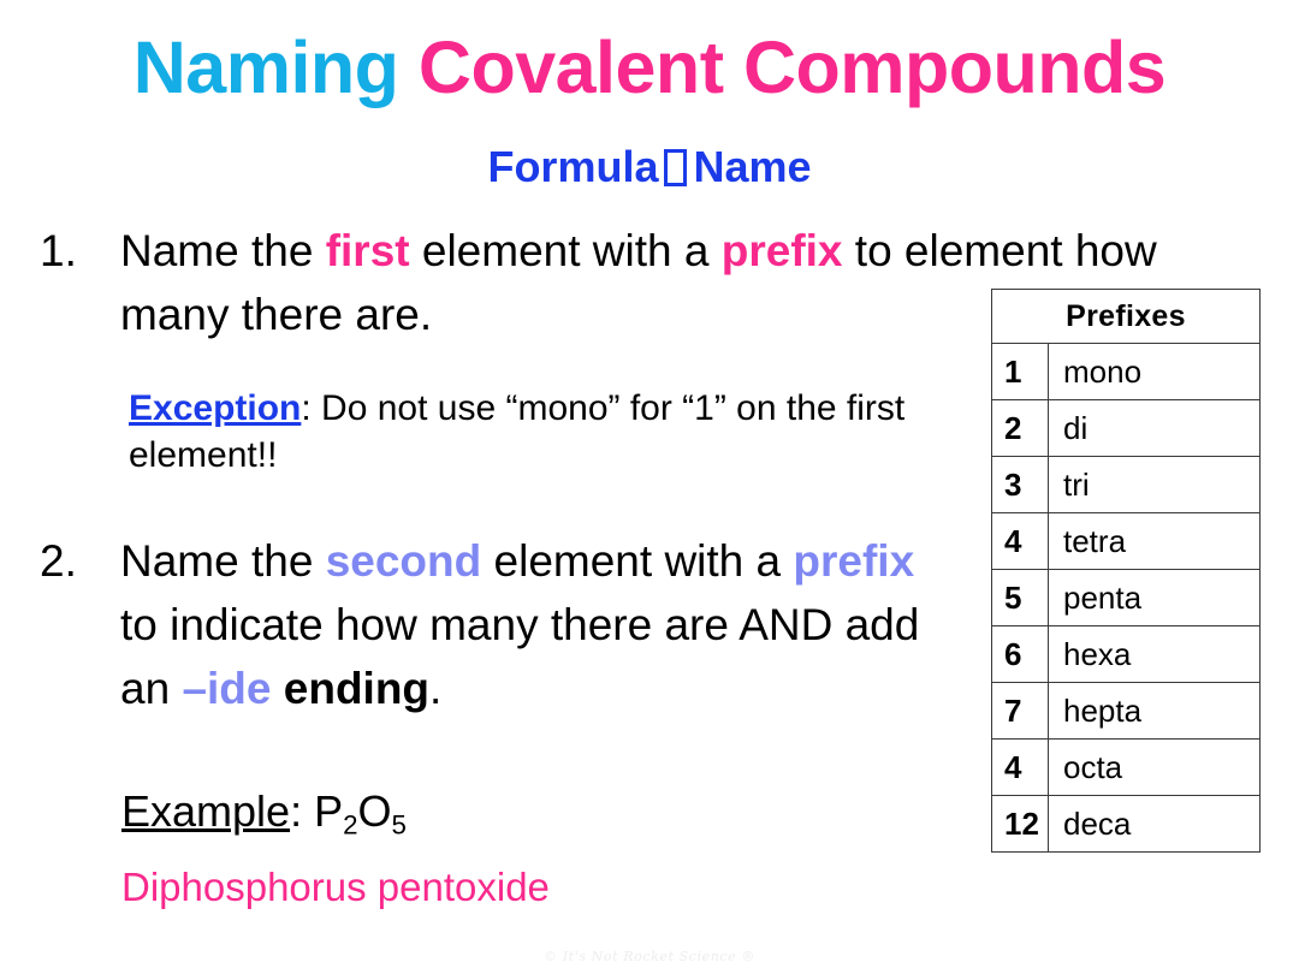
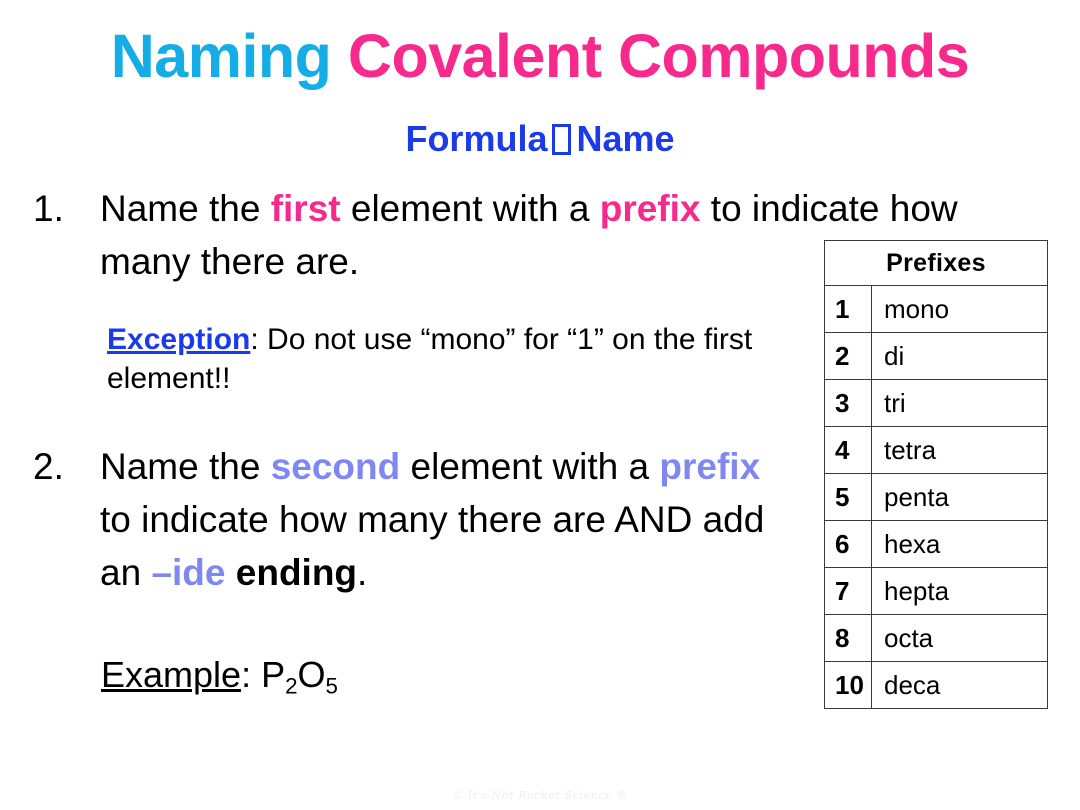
  Naming Covalent Compounds
  Formula Name
  1.
- Name the first element with a prefix to element how many there are.
+ Name the first element with a prefix to indicate how many there are.
  Exception: Do not use “mono” for “1” on the first element!!
  2.
  Name the second element with a prefix to indicate how many there are AND add an –ide ending.
  Example: P2O5
- Diphosphorus pentoxide
  Prefixes
  1	mono
  2	di
  3	tri
  4	tetra
  5	penta
  6	hexa
  7	hepta
- 4	octa
+ 8	octa
- 12	deca
+ 10	deca
